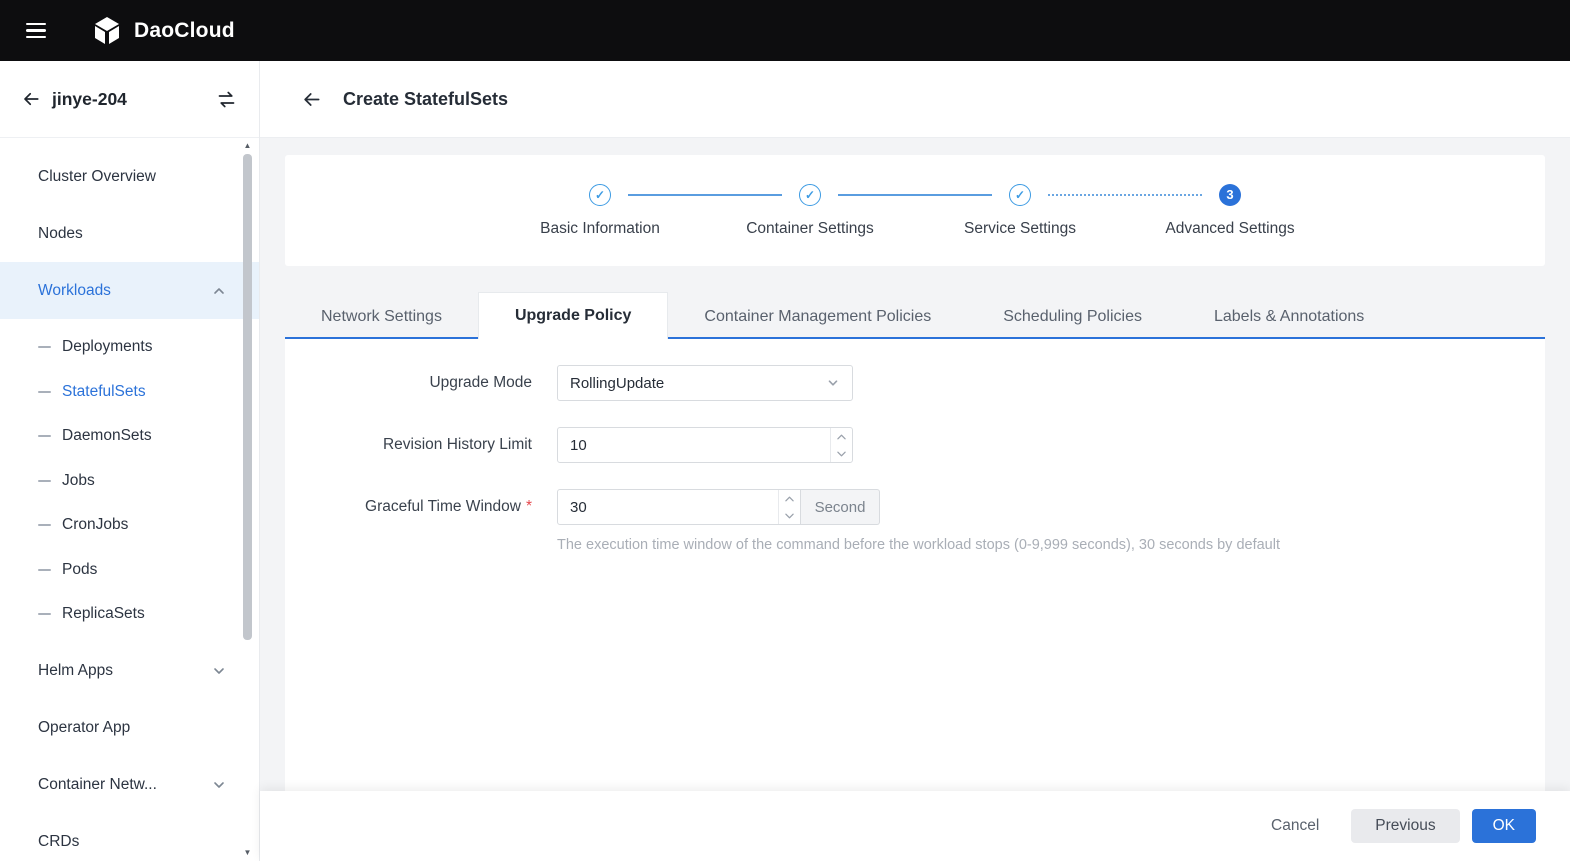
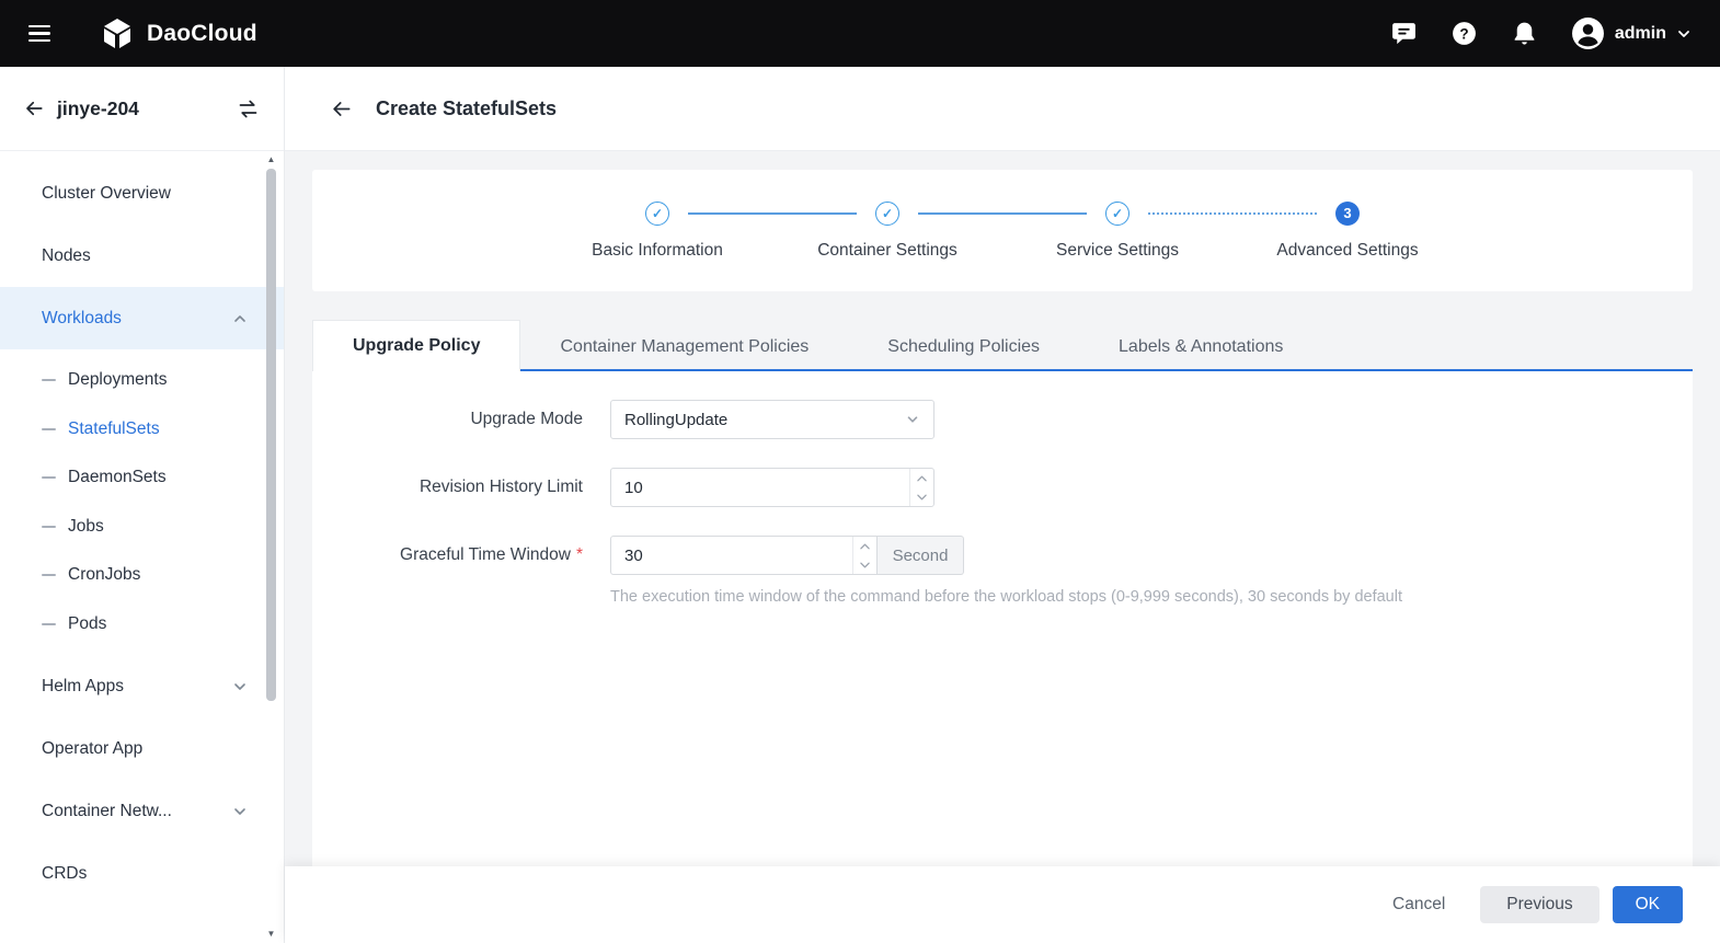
  DaoCloud
+ ?
+ admin
  jinye-204
  Cluster Overview
  Nodes
  Workloads
  Deployments
  StatefulSets
  DaemonSets
  Jobs
  CronJobs
  Pods
- ReplicaSets
  Helm Apps
  Operator App
  Container Netw...
  CRDs
  ▲
  ▼
  Create StatefulSets
  ✓
  Basic Information
  ✓
  Container Settings
  ✓
  Service Settings
  3
  Advanced Settings
- Network Settings
  Upgrade Policy
  Container Management Policies
  Scheduling Policies
  Labels & Annotations
  Upgrade Mode
  RollingUpdate
  Revision History Limit
  10
  Graceful Time Window *
  30
  Second
  The execution time window of the command before the workload stops (0-9,999 seconds), 30 seconds by default
  Cancel
  Previous
  OK
